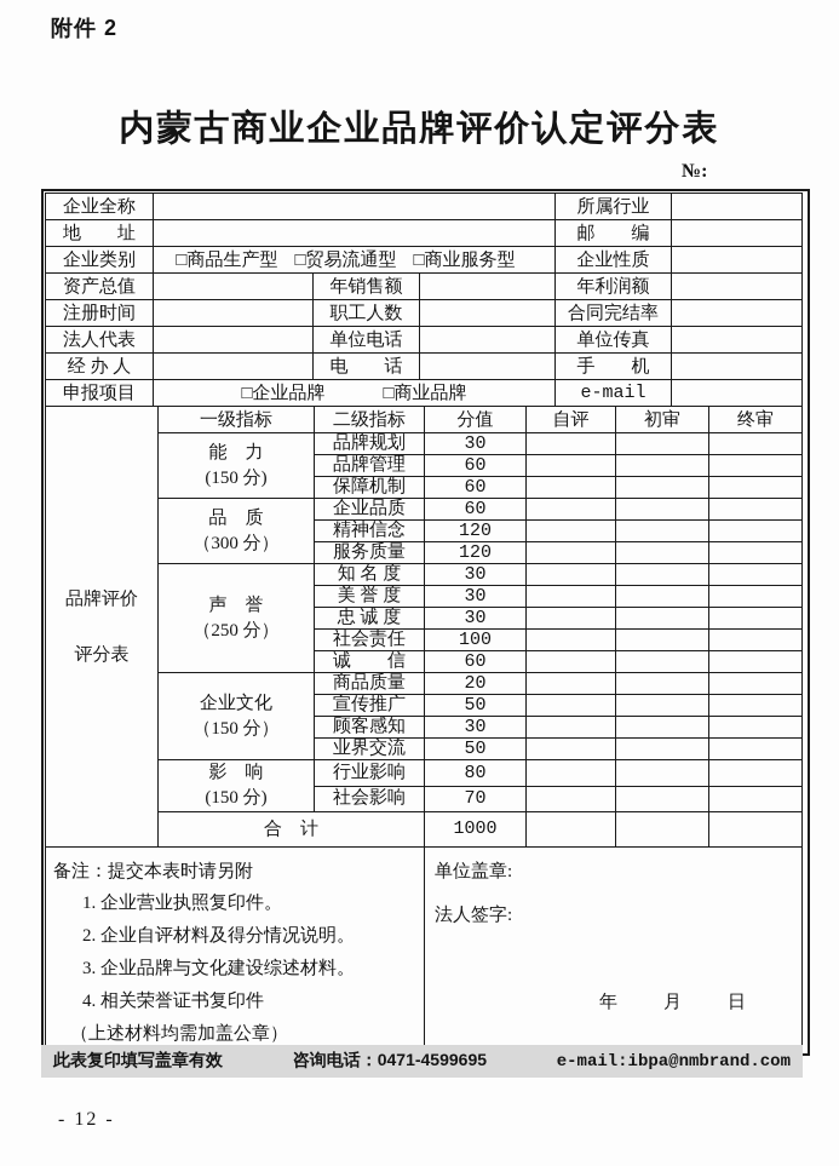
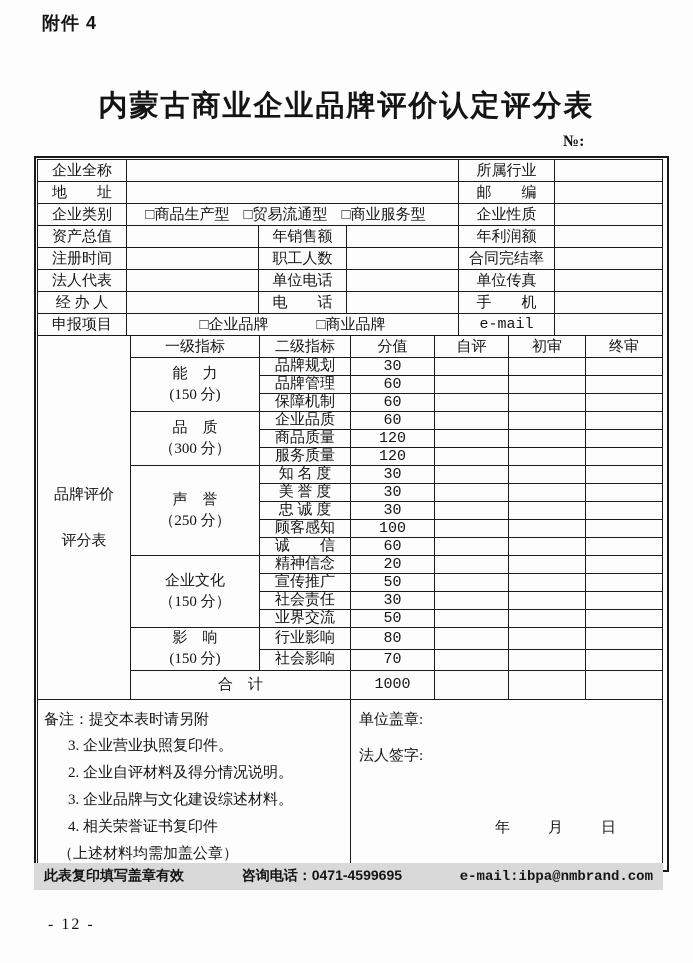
- 附件 2
+ 附件 4
  内蒙古商业企业品牌评价认定评分表
  №:
  企业全称		所属行业
  地 址		邮 编
  企业类别	□商品生产型 □贸易流通型 □商业服务型	企业性质
  资产总值		年销售额		年利润额
  注册时间		职工人数		合同完结率
  法人代表		单位电话		单位传真
  经 办 人		电 话		手 机
  申报项目	□企业品牌 □商业品牌	e-mail
  品牌评价 评分表	一级指标	二级指标	分值	自评	初审	终审
  能 力 (150 分)	品牌规划	30
  品牌管理	60
  保障机制	60
  品 质 （300 分）	企业品质	60
- 精神信念	120
+ 商品质量	120
  服务质量	120
  声 誉 （250 分）	知 名 度	30
  美 誉 度	30
  忠 诚 度	30
- 社会责任	100
+ 顾客感知	100
  诚 信	60
- 企业文化 （150 分）	商品质量	20
+ 企业文化 （150 分）	精神信念	20
  宣传推广	50
- 顾客感知	30
+ 社会责任	30
  业界交流	50
  影 响 (150 分)	行业影响	80
  社会影响	70
  合 计	1000
- 备注：提交本表时请另附 1. 企业营业执照复印件。 2. 企业自评材料及得分情况说明。 3. 企业品牌与文化建设综述材料。 4. 相关荣誉证书复印件 （上述材料均需加盖公章）	单位盖章: 法人签字: 年 月 日
+ 备注：提交本表时请另附 3. 企业营业执照复印件。 2. 企业自评材料及得分情况说明。 3. 企业品牌与文化建设综述材料。 4. 相关荣誉证书复印件 （上述材料均需加盖公章）	单位盖章: 法人签字: 年 月 日
  此表复印填写盖章有效
  咨询电话：0471-4599695
  e-mail:ibpa@nmbrand.com
  - 12 -
